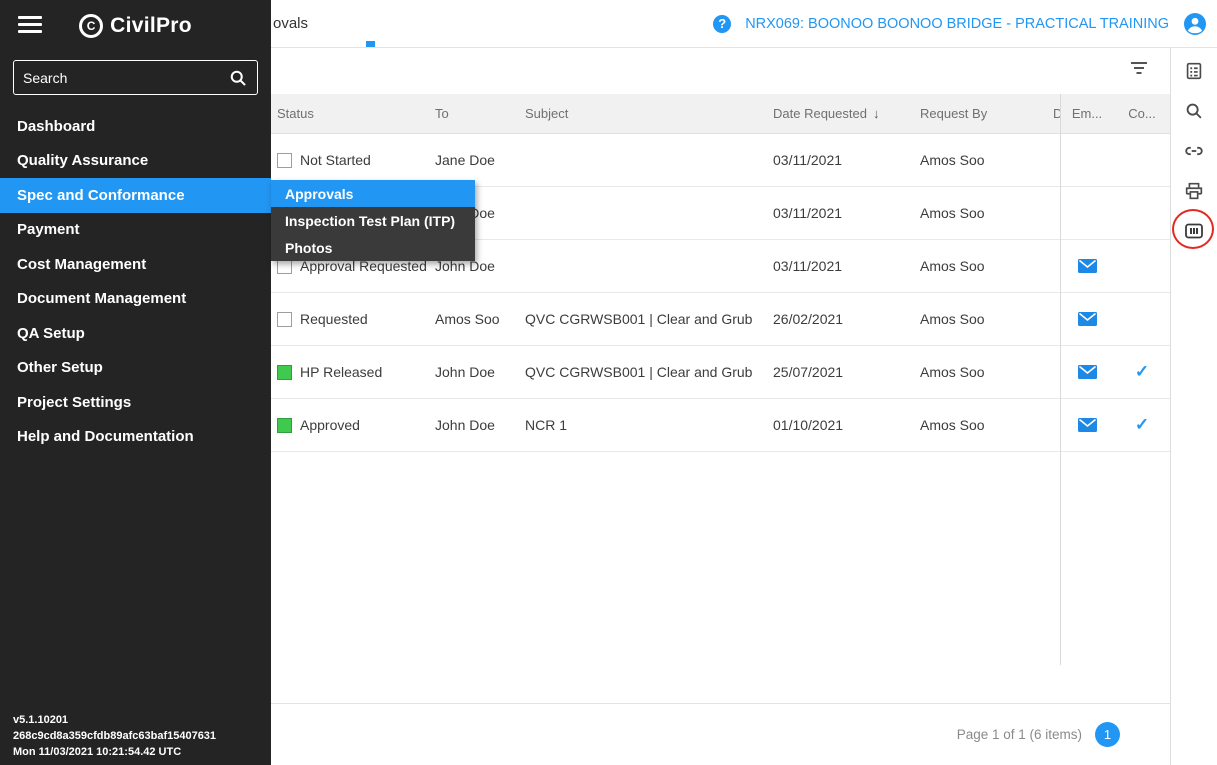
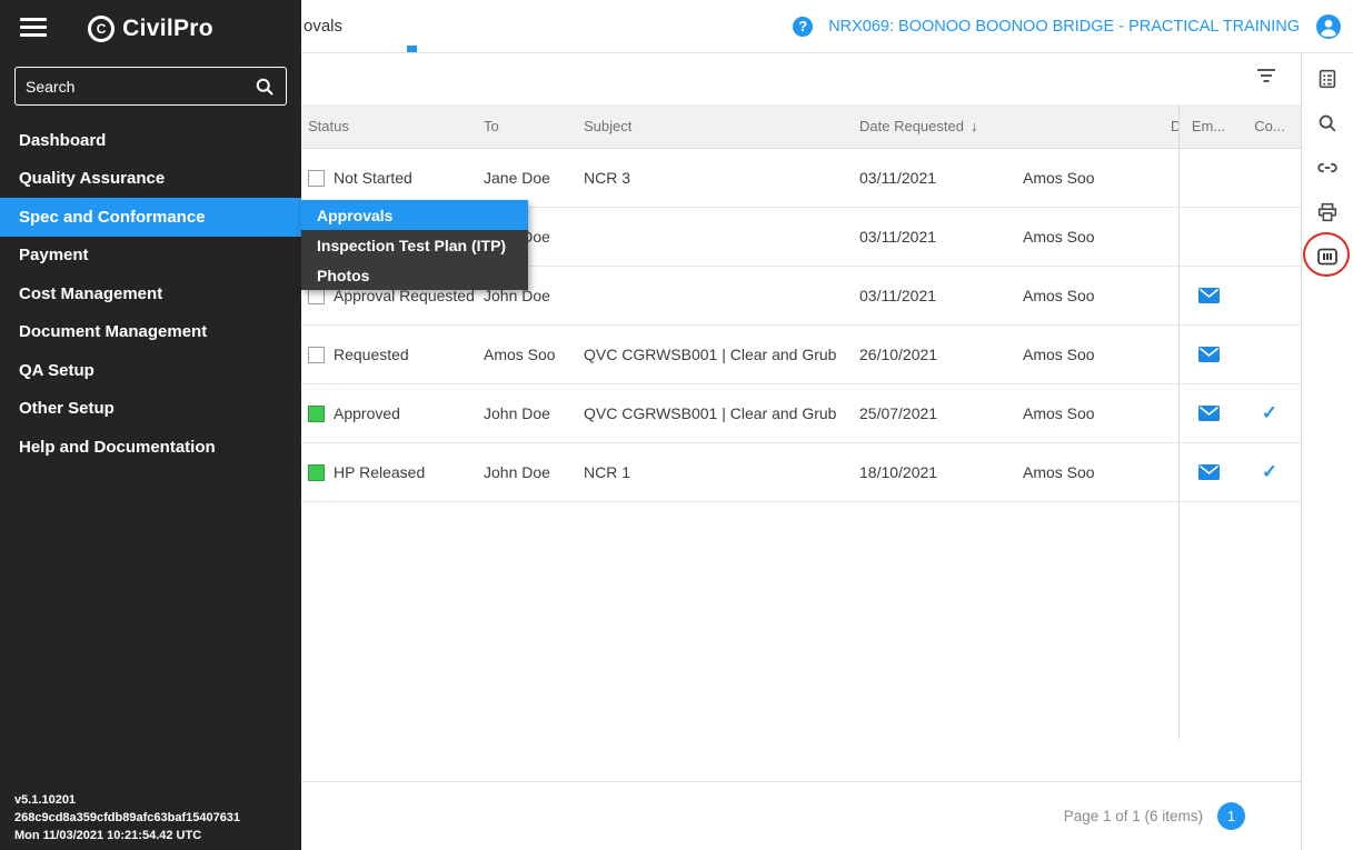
  Status
  To
  Subject
  Date Requested
  ↓
- Request By
  D
  Em...
  Co...
  Not Started
  Jane Doe
+ NCR 3
  03/11/2021
  Amos Soo
  03/11/2021
  Amos Soo
  Approval Requested
  John Doe
  03/11/2021
  Amos Soo
  Requested
  Amos Soo
  QVC CGRWSB001 | Clear and Grub
- 26/02/2021
+ 26/10/2021
  Amos Soo
- HP Released
+ Approved
  John Doe
  QVC CGRWSB001 | Clear and Grub
  25/07/2021
  Amos Soo
  ✓
- Approved
+ HP Released
  John Doe
  NCR 1
- 01/10/2021
+ 18/10/2021
  Amos Soo
  ✓
  Page 1 of 1 (6 items)
  1
  ovals
  ?
  NRX069: BOONOO BOONOO BRIDGE - PRACTICAL TRAINING
  C
  CivilPro
  Search
  Dashboard
  Quality Assurance
  Spec and Conformance
  Payment
  Cost Management
  Document Management
  QA Setup
  Other Setup
- Project Settings
  Help and Documentation
  v5.1.10201
  268c9cd8a359cfdb89afc63baf15407631
  Mon 11/03/2021 10:21:54.42 UTC
  Approvals
  Inspection Test Plan (ITP)
  Photos
